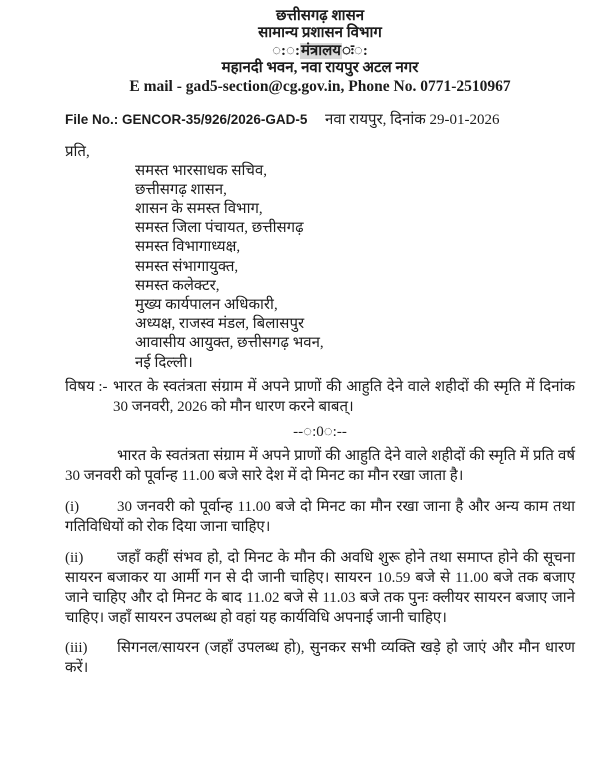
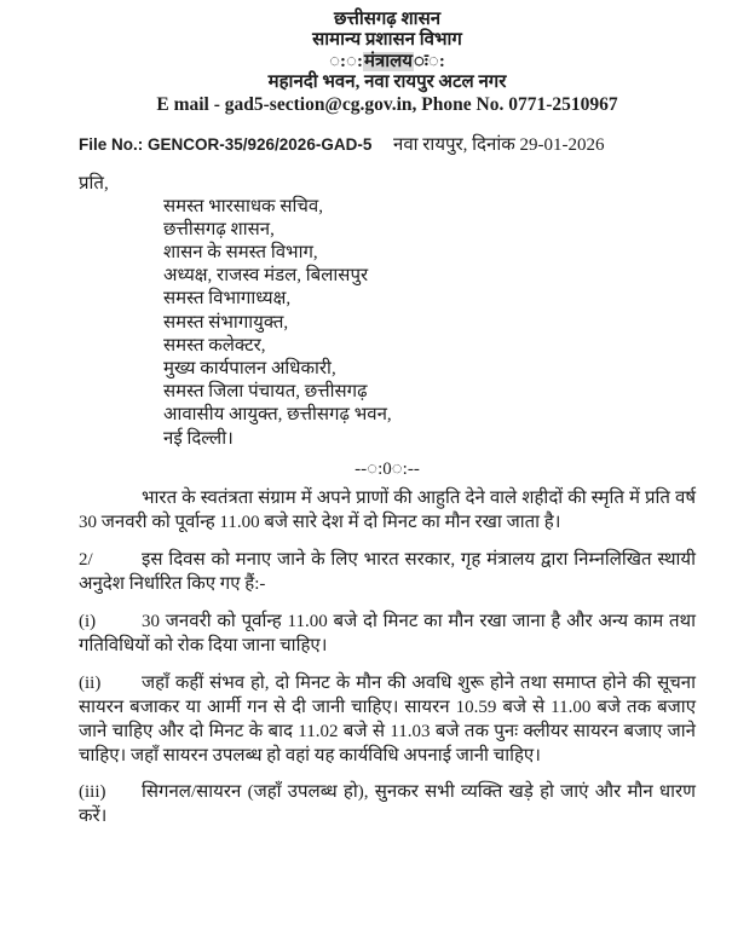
  छत्तीसगढ़ शासन
  सामान्य प्रशासन विभाग
  ◌:◌:मंत्रालयः◌:
  महानदी भवन, नवा रायपुर अटल नगर
  E mail - gad5-section@cg.gov.in, Phone No. 0771-2510967
  File No.: GENCOR-35/926/2026-GAD-5
  नवा रायपुर, दिनांक 29-01-2026
  प्रति,
  समस्त भारसाधक सचिव,
  छत्तीसगढ़ शासन,
  शासन के समस्त विभाग,
- समस्त जिला पंचायत, छत्तीसगढ़
+ अध्यक्ष, राजस्व मंडल, बिलासपुर
  समस्त विभागाध्यक्ष,
  समस्त संभागायुक्त,
  समस्त कलेक्टर,
  मुख्य कार्यपालन अधिकारी,
- अध्यक्ष, राजस्व मंडल, बिलासपुर
+ समस्त जिला पंचायत, छत्तीसगढ़
  आवासीय आयुक्त, छत्तीसगढ़ भवन,
  नई दिल्ली।
- विषय :-
- भारत के स्वतंत्रता संग्राम में अपने प्राणों की आहुति देने वाले शहीदों की स्मृति में दिनांक 30 जनवरी, 2026 को मौन धारण करने बाबत्।
  --◌:0◌:--
  भारत के स्वतंत्रता संग्राम में अपने प्राणों की आहुति देने वाले शहीदों की स्मृति में प्रति वर्ष 30 जनवरी को पूर्वान्ह 11.00 बजे सारे देश में दो मिनट का मौन रखा जाता है।
+ 2/ इस दिवस को मनाए जाने के लिए भारत सरकार, गृह मंत्रालय द्वारा निम्नलिखित स्थायी अनुदेश निर्धारित किए गए हैं:-
  (i) 30 जनवरी को पूर्वान्ह 11.00 बजे दो मिनट का मौन रखा जाना है और अन्य काम तथा गतिविधियों को रोक दिया जाना चाहिए।
  (ii) जहाँ कहीं संभव हो, दो मिनट के मौन की अवधि शुरू होने तथा समाप्त होने की सूचना सायरन बजाकर या आर्मी गन से दी जानी चाहिए। सायरन 10.59 बजे से 11.00 बजे तक बजाए जाने चाहिए और दो मिनट के बाद 11.02 बजे से 11.03 बजे तक पुनः क्लीयर सायरन बजाए जाने चाहिए। जहाँ सायरन उपलब्ध हो वहां यह कार्यविधि अपनाई जानी चाहिए।
  (iii) सिगनल/सायरन (जहाँ उपलब्ध हो), सुनकर सभी व्यक्ति खड़े हो जाएं और मौन धारण करें।
